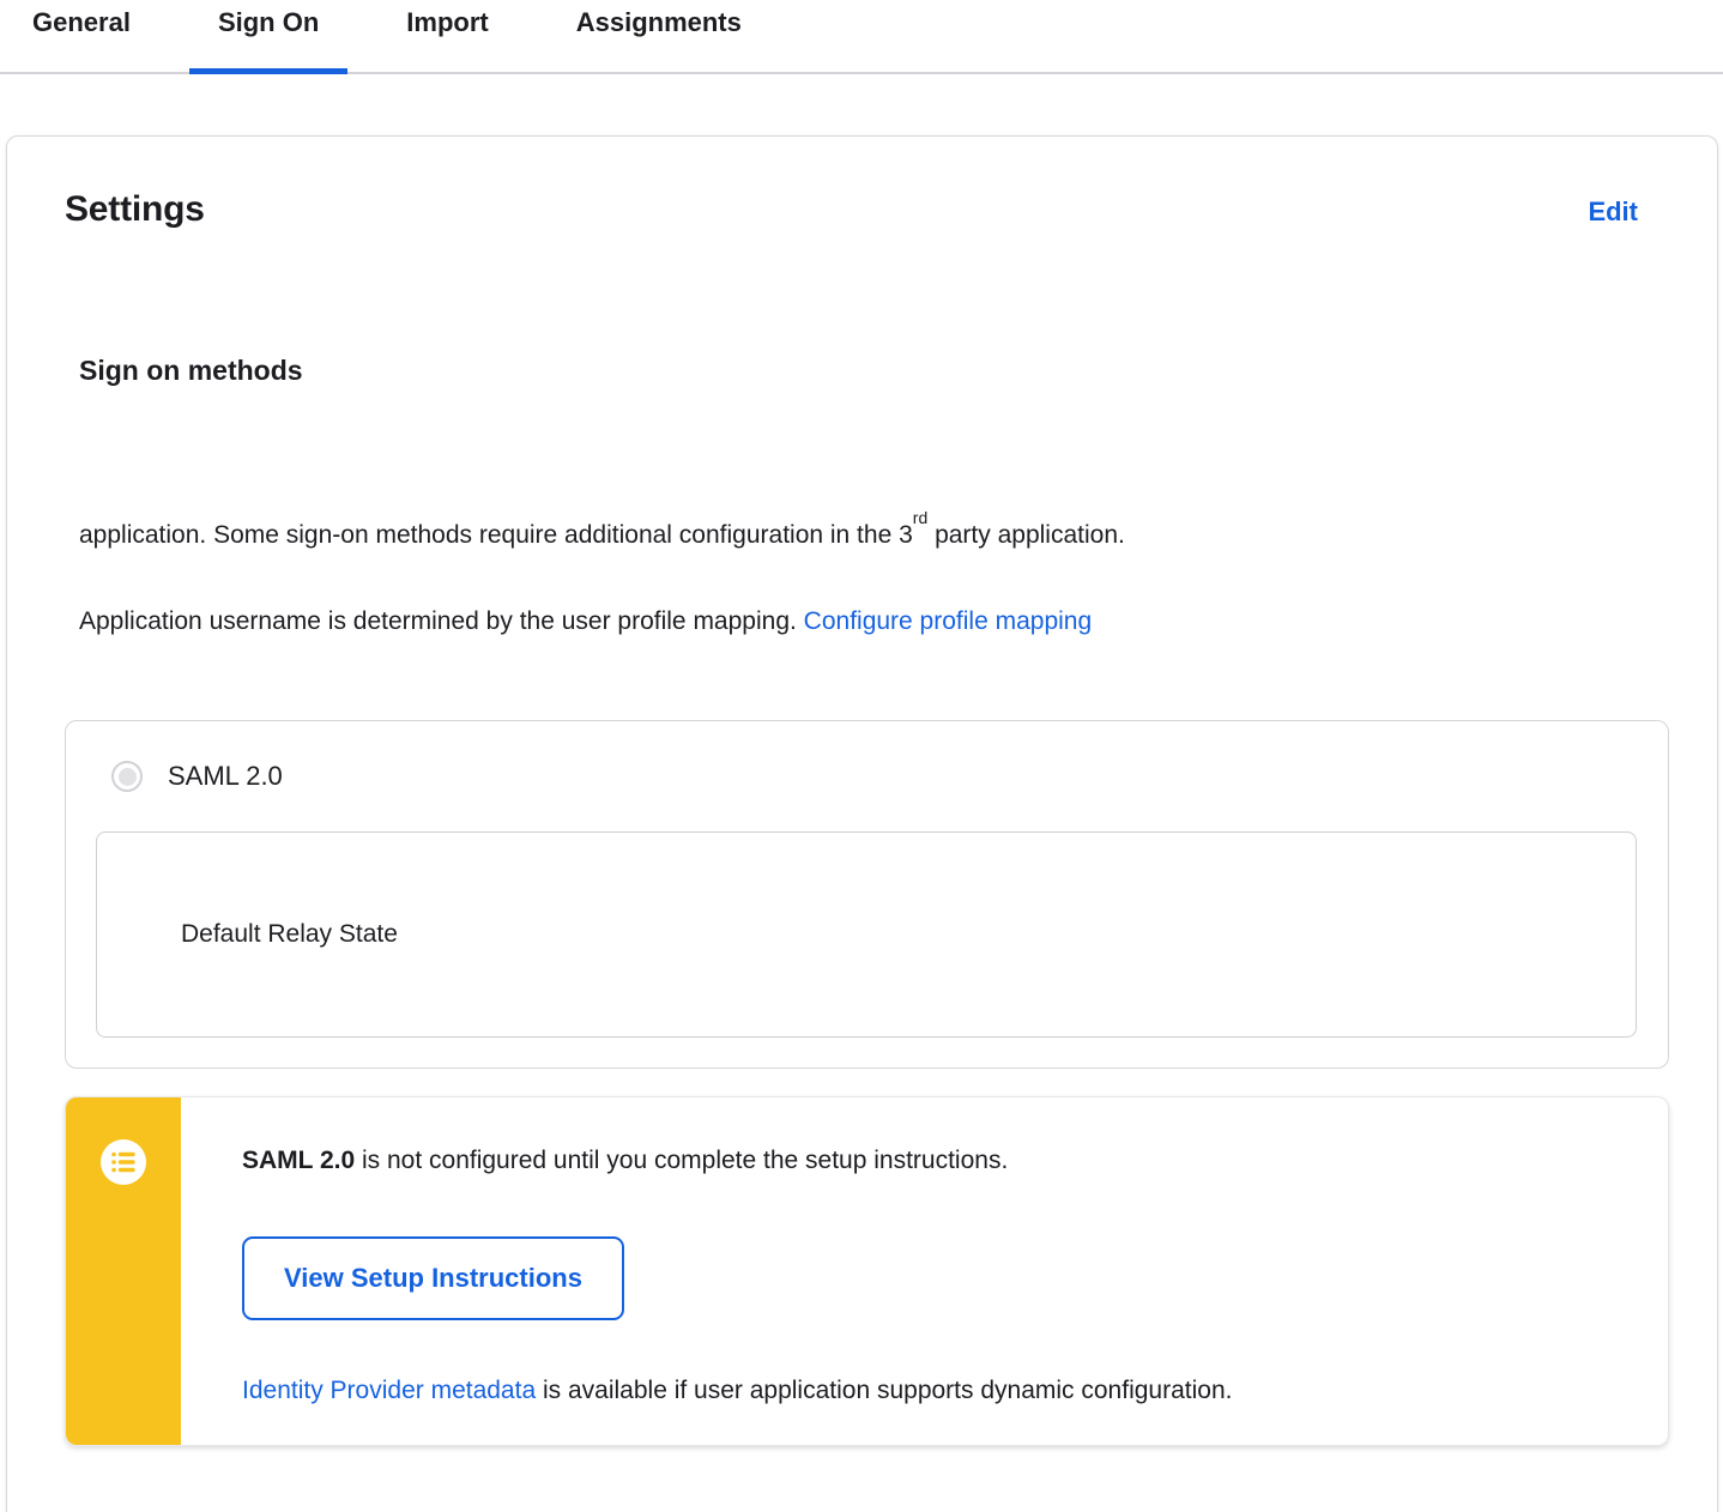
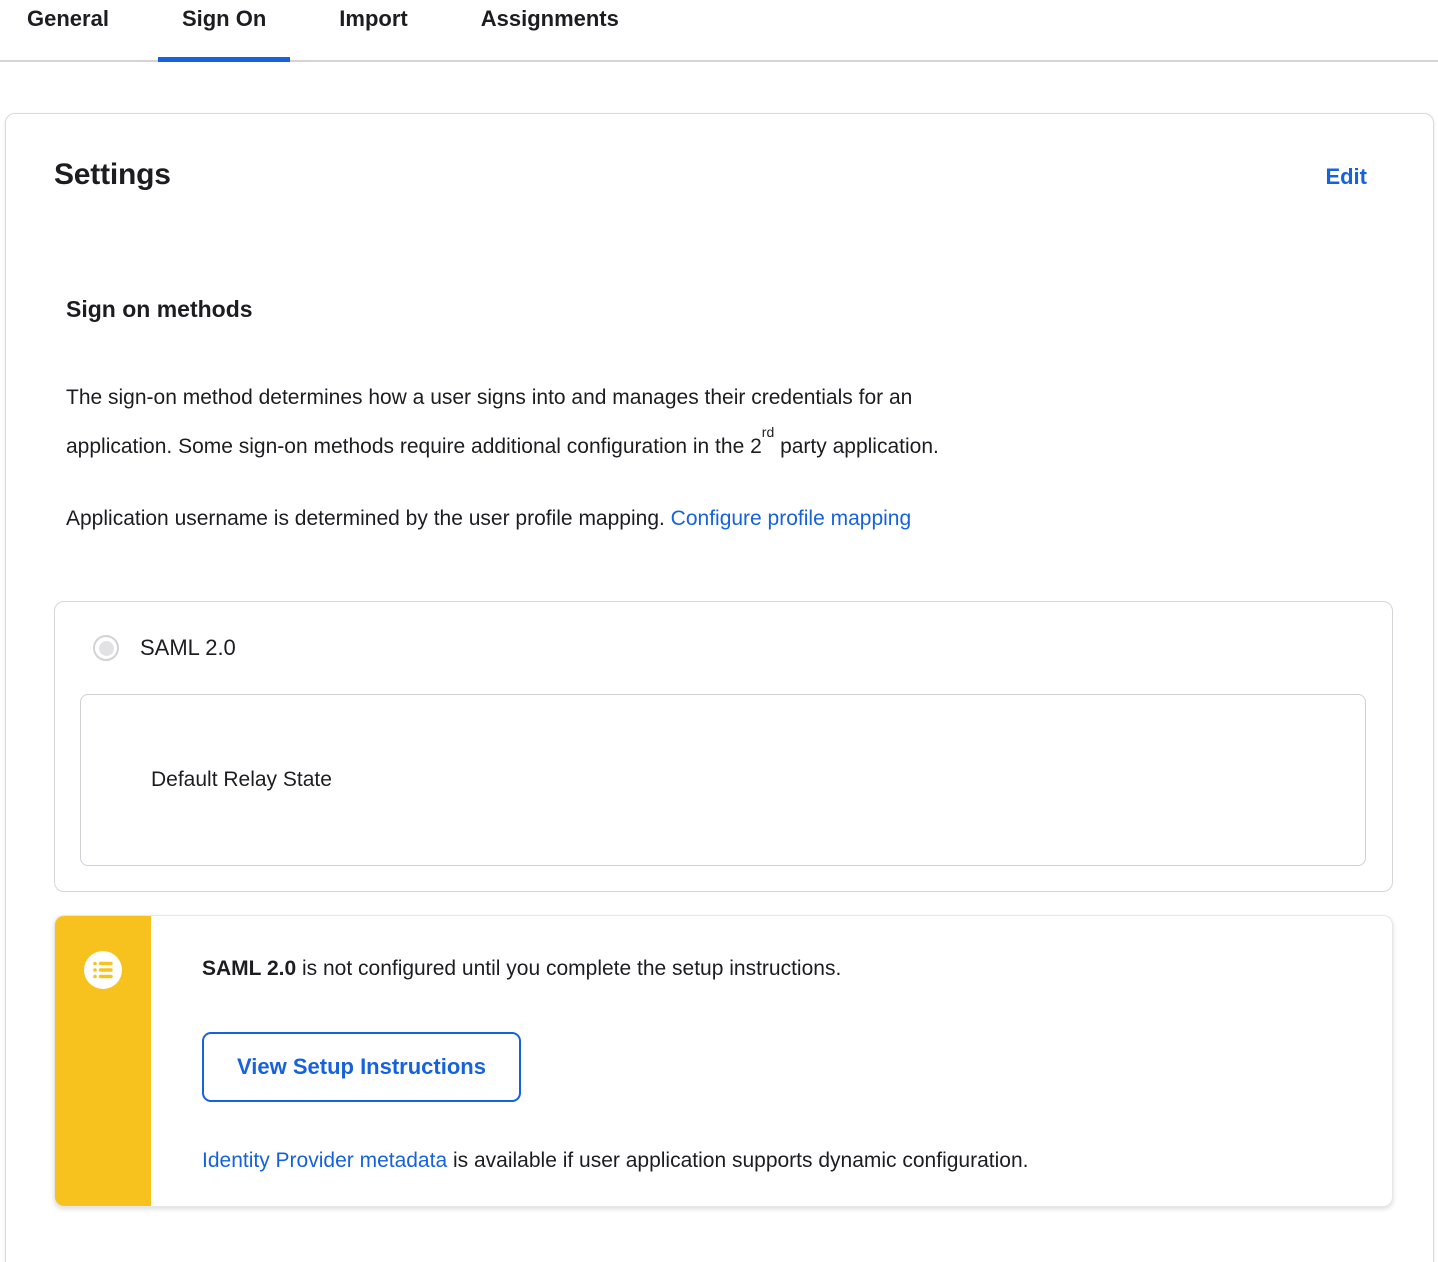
  General
  Sign On
  Import
  Assignments
  Settings
  Edit
  Sign on methods
+ The sign-on method determines how a user signs into and manages their credentials for an
- application. Some sign-on methods require additional configuration in the 3rd party application.
+ application. Some sign-on methods require additional configuration in the 2rd party application.
  Application username is determined by the user profile mapping. Configure profile mapping
  SAML 2.0
  Default Relay State
  SAML 2.0 is not configured until you complete the setup instructions.
  View Setup Instructions
  Identity Provider metadata is available if user application supports dynamic configuration.
